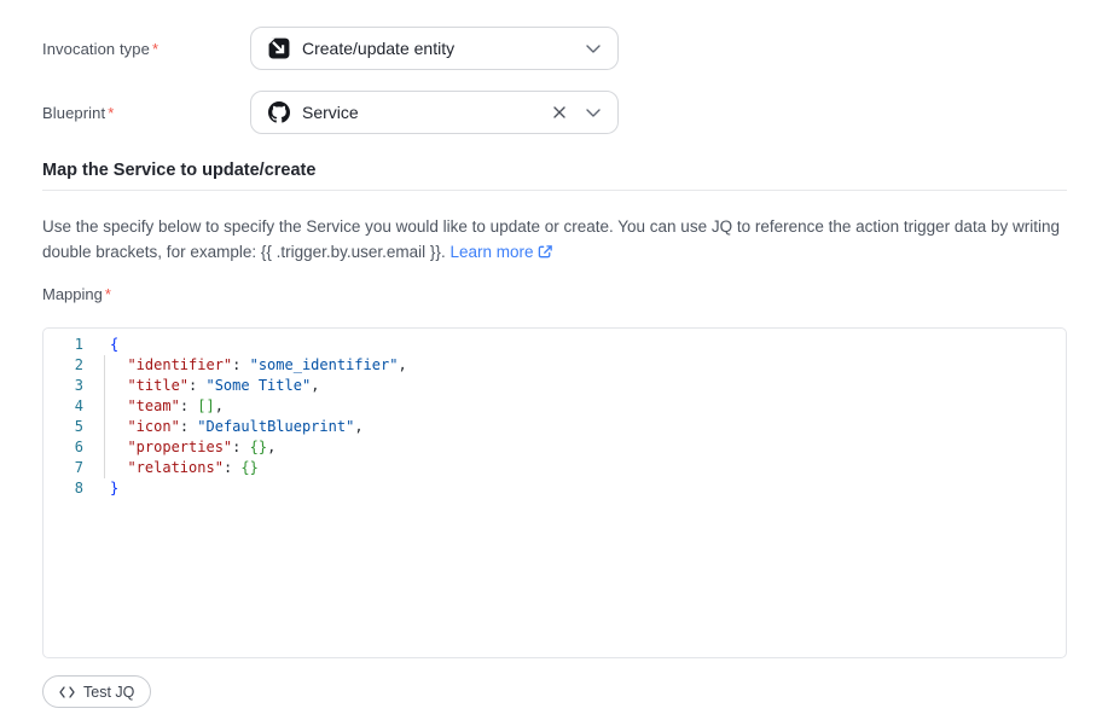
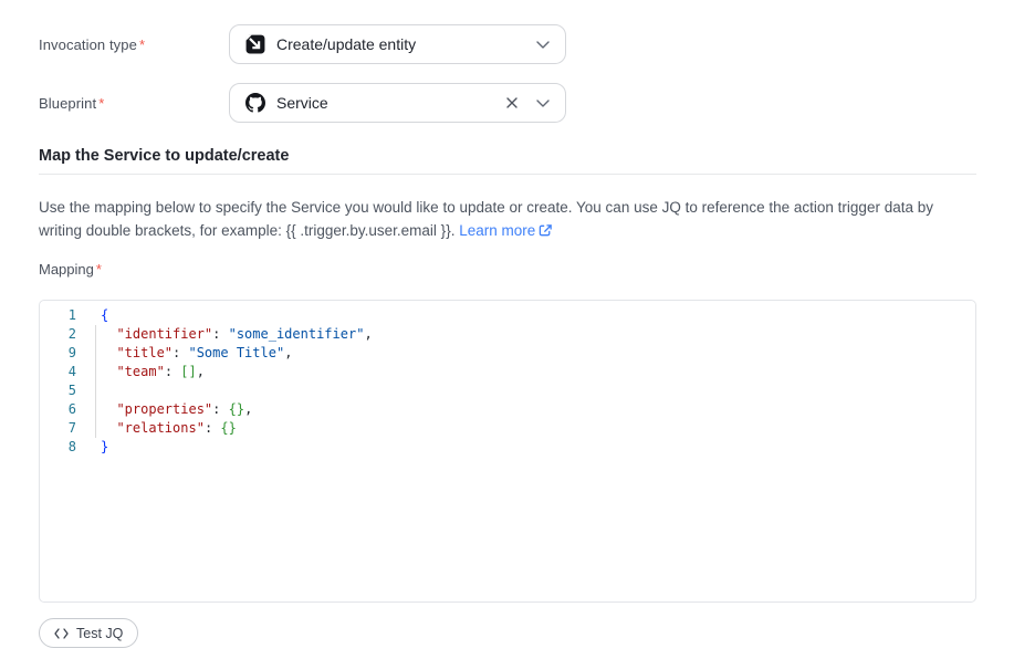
  Invocation type
  *
  Create/update entity
  Blueprint
  *
  Service
  Map the Service to update/create
- Use the specify below to specify the Service you would like to update or create. You can use JQ to reference the action trigger data by writing double brackets, for example: {{ .trigger.by.user.email }}. Learn more
+ Use the mapping below to specify the Service you would like to update or create. You can use JQ to reference the action trigger data by writing double brackets, for example: {{ .trigger.by.user.email }}. Learn more
  Mapping *
  1
  {
  2
  "identifier": "some_identifier",
- 3
+ 9
  "title": "Some Title",
  4
  "team": [],
  5
- "icon": "DefaultBlueprint",
  6
  "properties": {},
  7
  "relations": {}
  8
  }
  Test JQ
